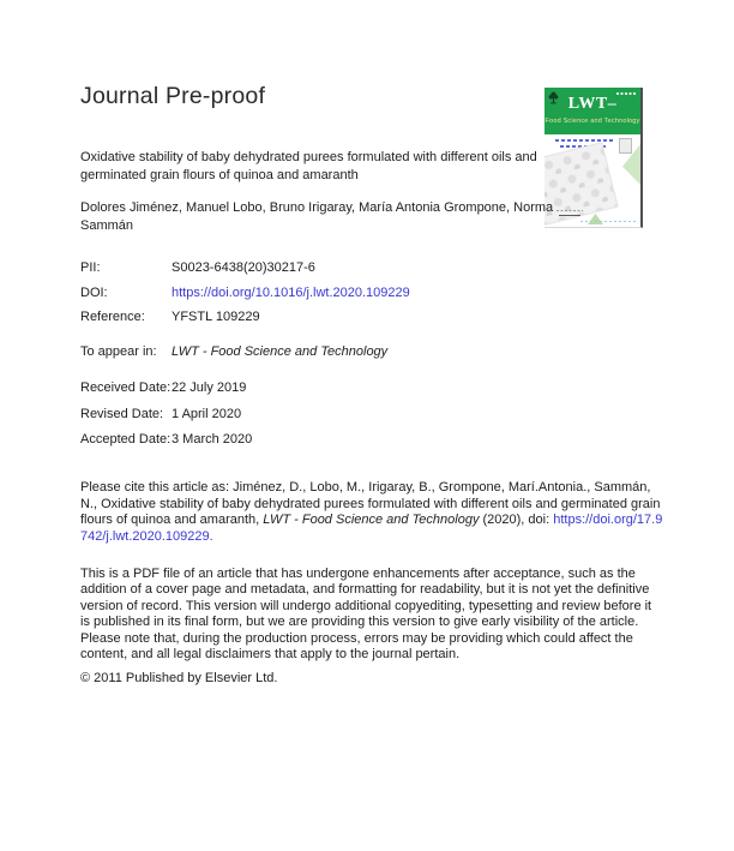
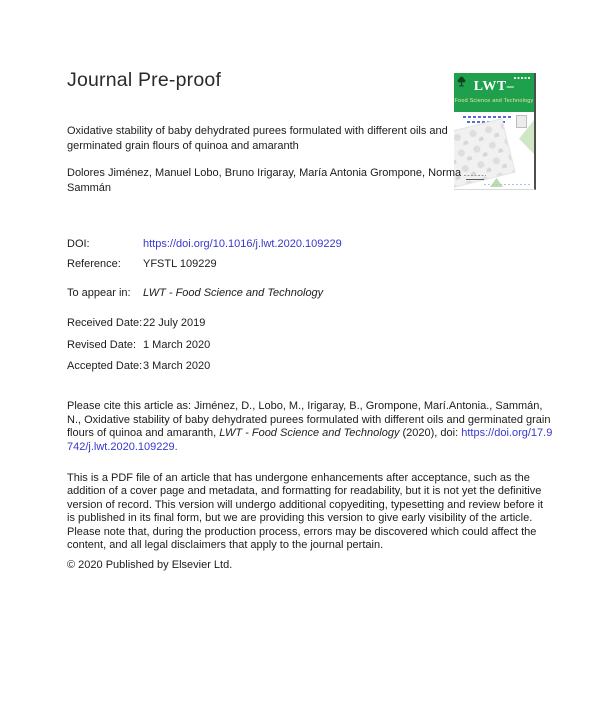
  Journal Pre-proof
  LWT–
  Oxidative stability of baby dehydrated purees formulated with different oils and germinated grain flours of quinoa and amaranth
  Dolores Jiménez, Manuel Lobo, Bruno Irigaray, María Antonia Grompone, Norma Sammán
- PII: S0023-6438(20)30217-6
  DOI: https://doi.org/10.1016/j.lwt.2020.109229
  Reference: YFSTL 109229
  To appear in: LWT - Food Science and Technology
  Received Date:22 July 2019
- Revised Date: 1 April 2020
+ Revised Date: 1 March 2020
  Accepted Date:3 March 2020
  Please cite this article as: Jiménez, D., Lobo, M., Irigaray, B., Grompone, Marí.Antonia., Sammán, N., Oxidative stability of baby dehydrated purees formulated with different oils and germinated grain flours of quinoa and amaranth, LWT - Food Science and Technology (2020), doi: https://doi.org/17.9742/j.lwt.2020.109229.
- This is a PDF file of an article that has undergone enhancements after acceptance, such as the addition of a cover page and metadata, and formatting for readability, but it is not yet the definitive version of record. This version will undergo additional copyediting, typesetting and review before it is published in its final form, but we are providing this version to give early visibility of the article. Please note that, during the production process, errors may be providing which could affect the content, and all legal disclaimers that apply to the journal pertain.
+ This is a PDF file of an article that has undergone enhancements after acceptance, such as the addition of a cover page and metadata, and formatting for readability, but it is not yet the definitive version of record. This version will undergo additional copyediting, typesetting and review before it is published in its final form, but we are providing this version to give early visibility of the article. Please note that, during the production process, errors may be discovered which could affect the content, and all legal disclaimers that apply to the journal pertain.
- © 2011 Published by Elsevier Ltd.
+ © 2020 Published by Elsevier Ltd.
